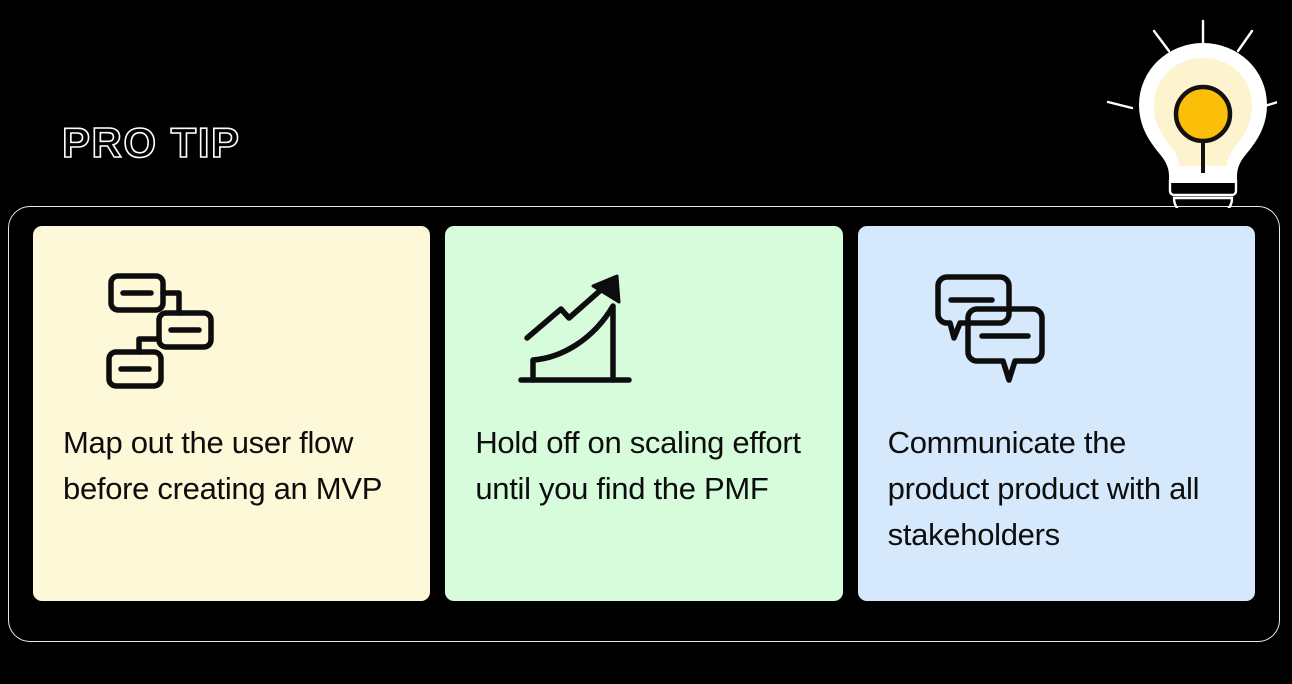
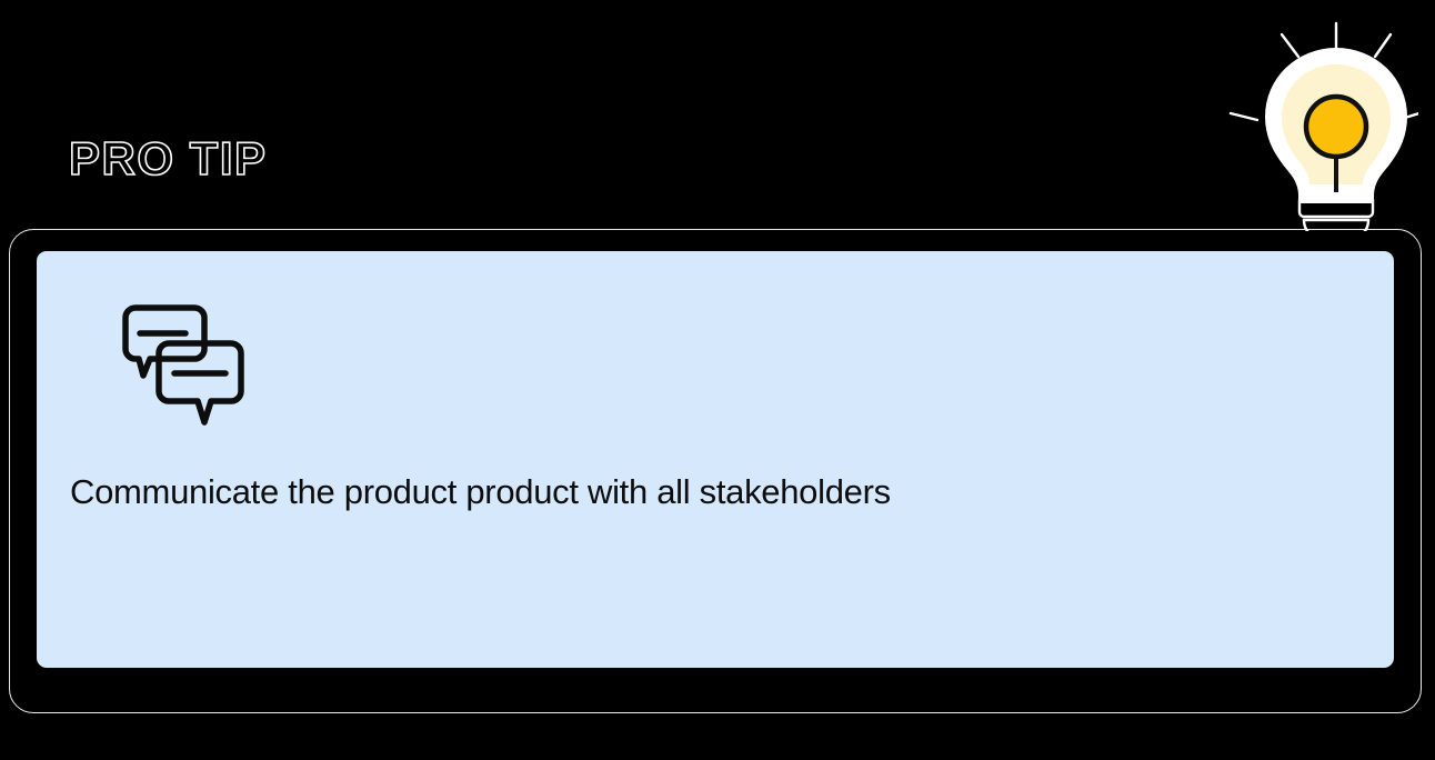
  PRO TIP
- Map out the user flow before creating an MVP
- Hold off on scaling effort until you find the PMF
  Communicate the product product with all stakeholders
